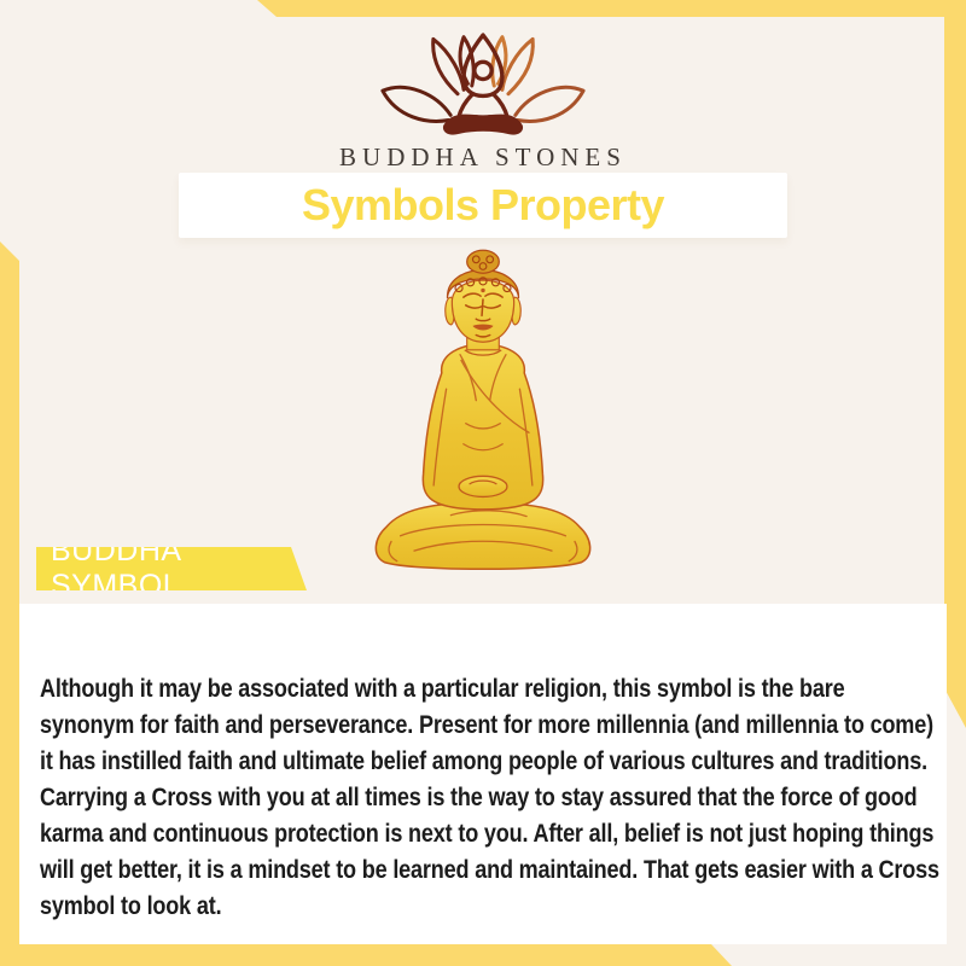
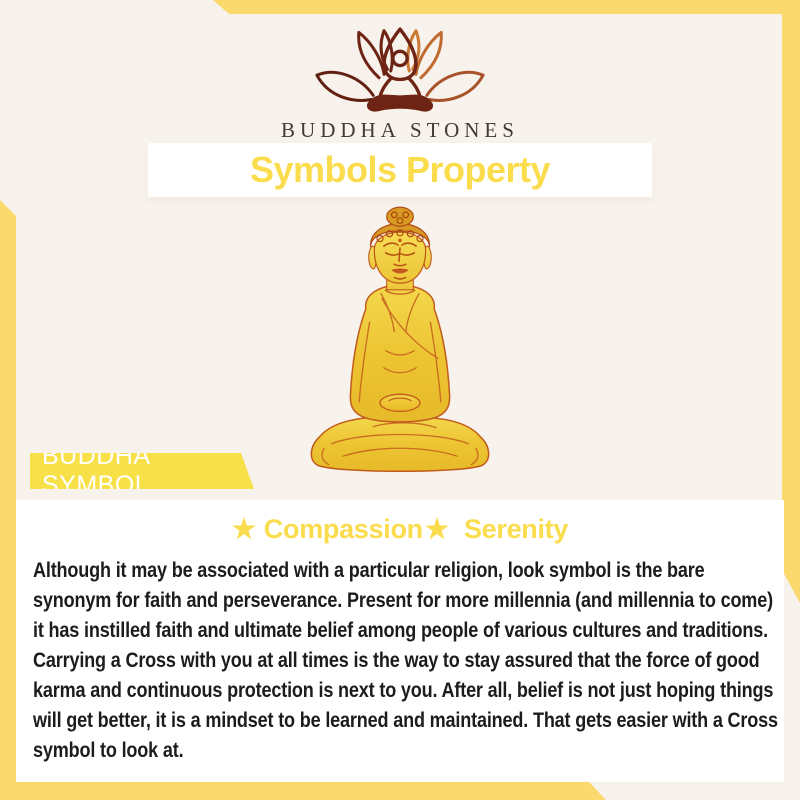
  BUDDHA STONES
  Symbols Property
  BUDDHA SYMBOL
+ ★ Compassion★ Serenity
- Although it may be associated with a particular religion, this symbol is the bare synonym for faith and perseverance. Present for more millennia (and millennia to come) it has instilled faith and ultimate belief among people of various cultures and traditions. Carrying a Cross with you at all times is the way to stay assured that the force of good karma and continuous protection is next to you. After all, belief is not just hoping things will get better, it is a mindset to be learned and maintained. That gets easier with a Cross symbol to look at.
+ Although it may be associated with a particular religion, look symbol is the bare synonym for faith and perseverance. Present for more millennia (and millennia to come) it has instilled faith and ultimate belief among people of various cultures and traditions. Carrying a Cross with you at all times is the way to stay assured that the force of good karma and continuous protection is next to you. After all, belief is not just hoping things will get better, it is a mindset to be learned and maintained. That gets easier with a Cross symbol to look at.
